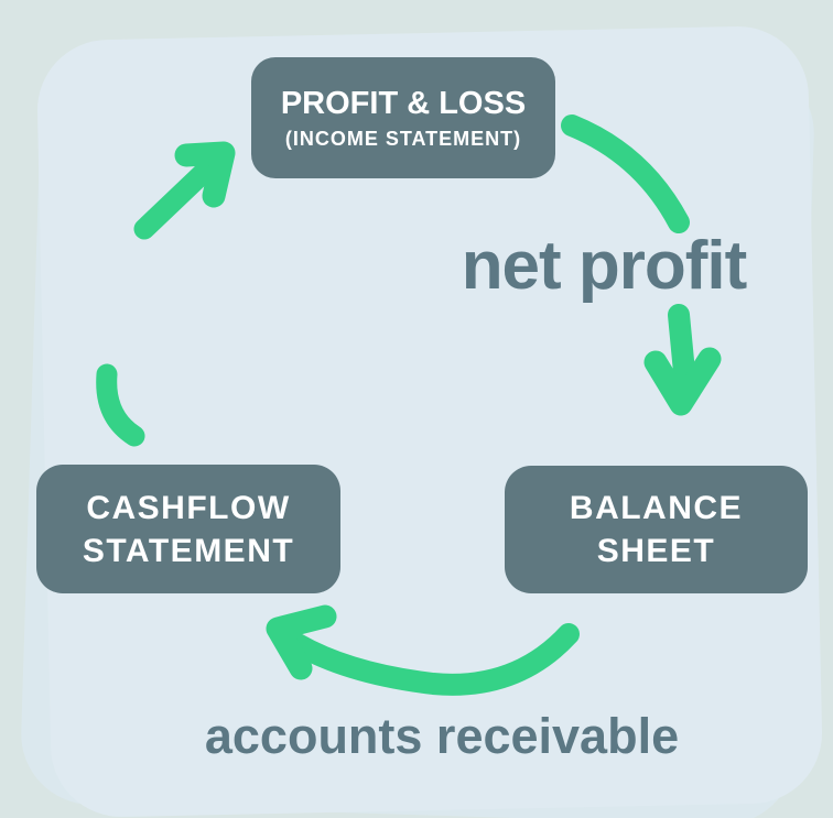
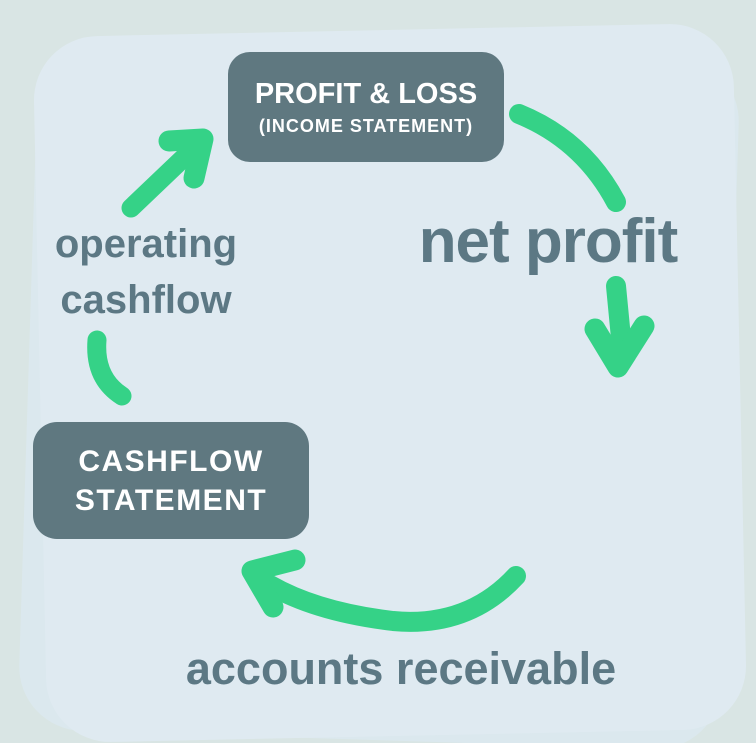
  PROFIT & LOSS
  (INCOME STATEMENT)
  CASHFLOW
  STATEMENT
- BALANCE
- SHEET
  net profit
+ operating
+ cashflow
  accounts receivable
